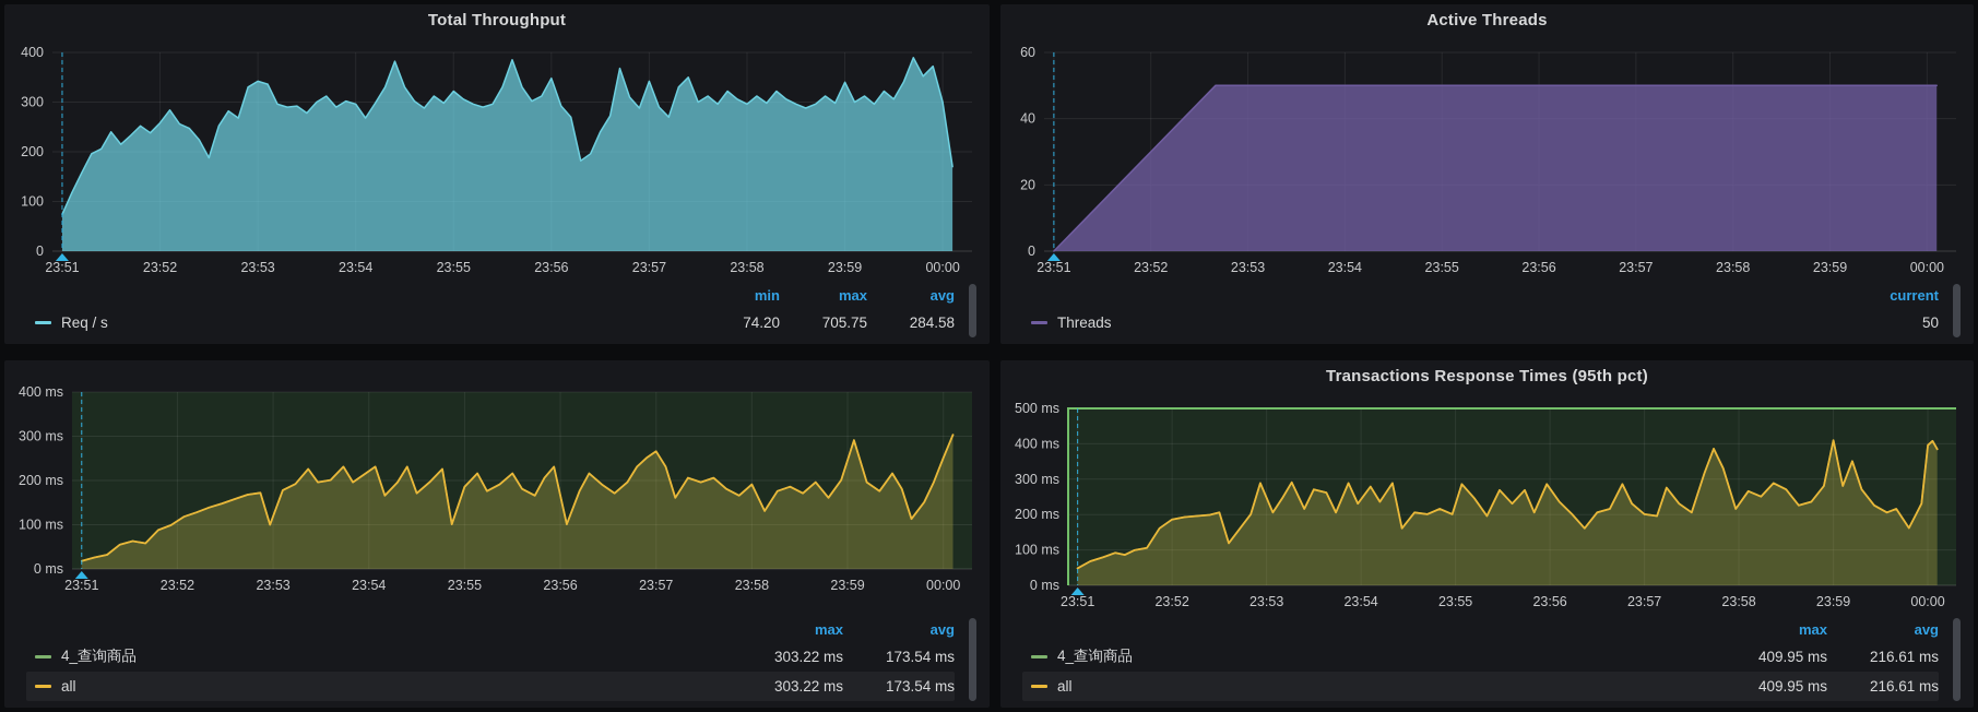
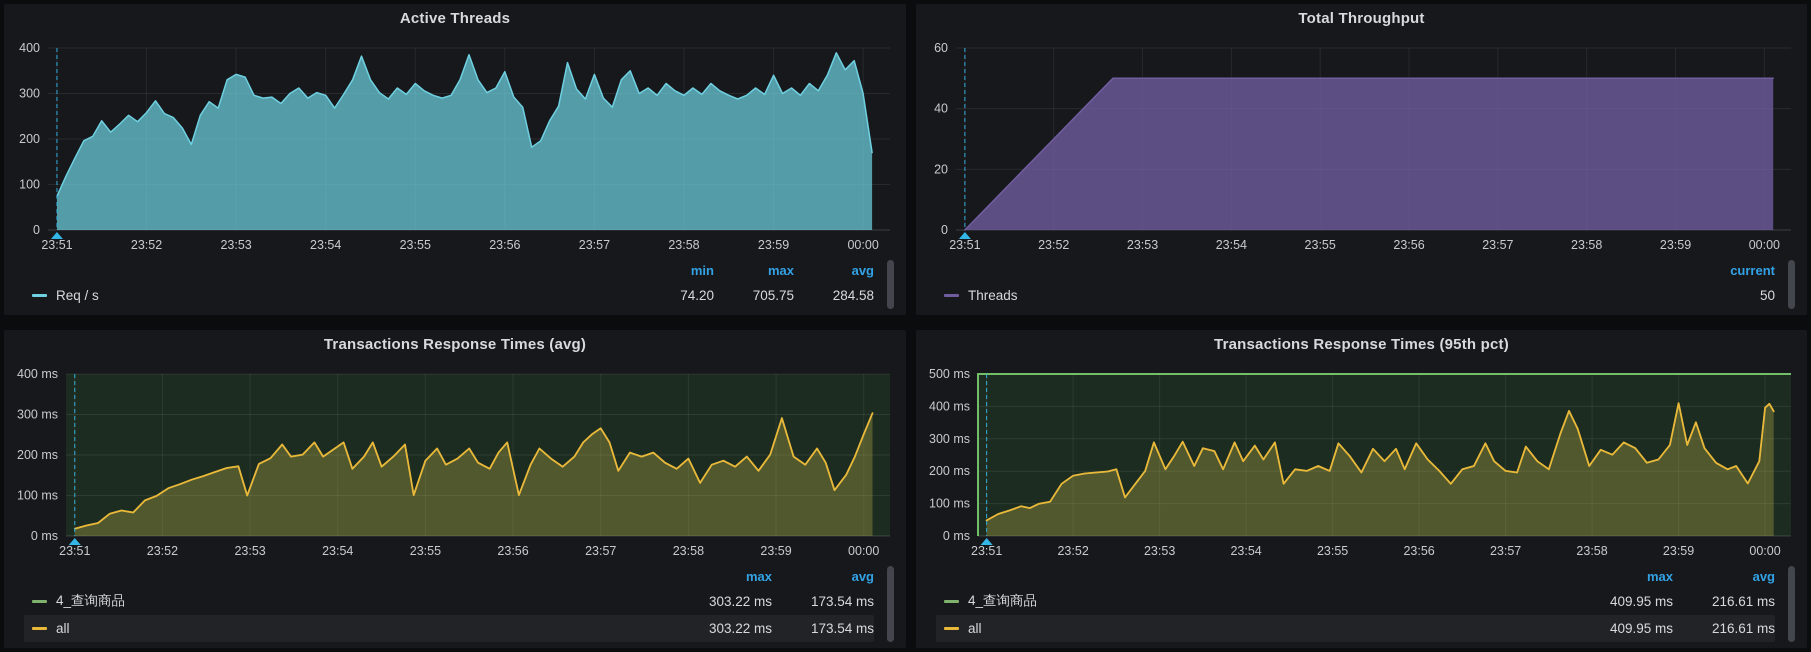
- Total Throughput
+ Active Threads
  23:51
  23:52
  23:53
  23:54
  23:55
  23:56
  23:57
  23:58
  23:59
  00:00
  0
  100
  200
  300
  400
  min
  max
  avg
  Req / s
  74.20
  705.75
  284.58
- Active Threads
+ Total Throughput
  23:51
  23:52
  23:53
  23:54
  23:55
  23:56
  23:57
  23:58
  23:59
  00:00
  0
  20
  40
  60
  current
  Threads
  50
+ Transactions Response Times (avg)
  23:51
  23:52
  23:53
  23:54
  23:55
  23:56
  23:57
  23:58
  23:59
  00:00
  0 ms
  100 ms
  200 ms
  300 ms
  400 ms
  max
  avg
  4_查询商品
  303.22 ms
  173.54 ms
  all
  303.22 ms
  173.54 ms
  Transactions Response Times (95th pct)
  23:51
  23:52
  23:53
  23:54
  23:55
  23:56
  23:57
  23:58
  23:59
  00:00
  0 ms
  100 ms
  200 ms
  300 ms
  400 ms
  500 ms
  max
  avg
  4_查询商品
  409.95 ms
  216.61 ms
  all
  409.95 ms
  216.61 ms
